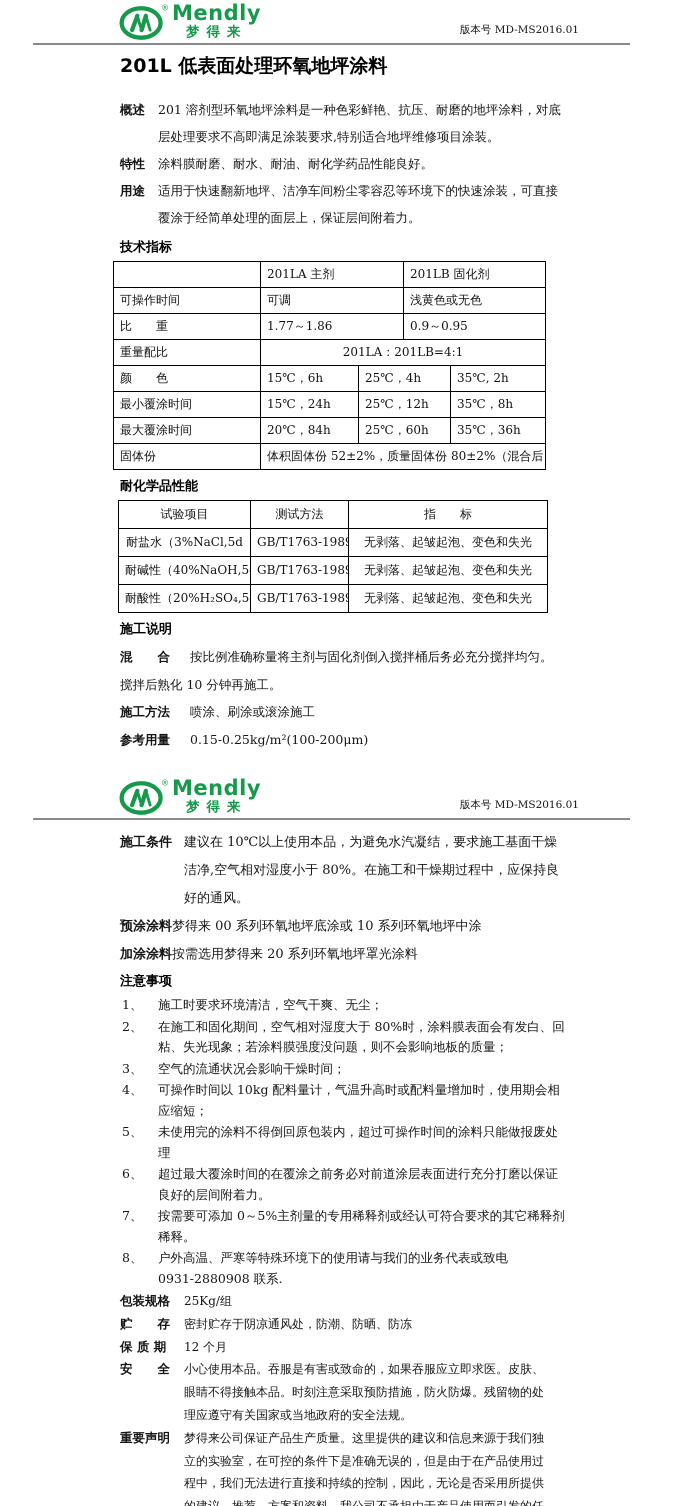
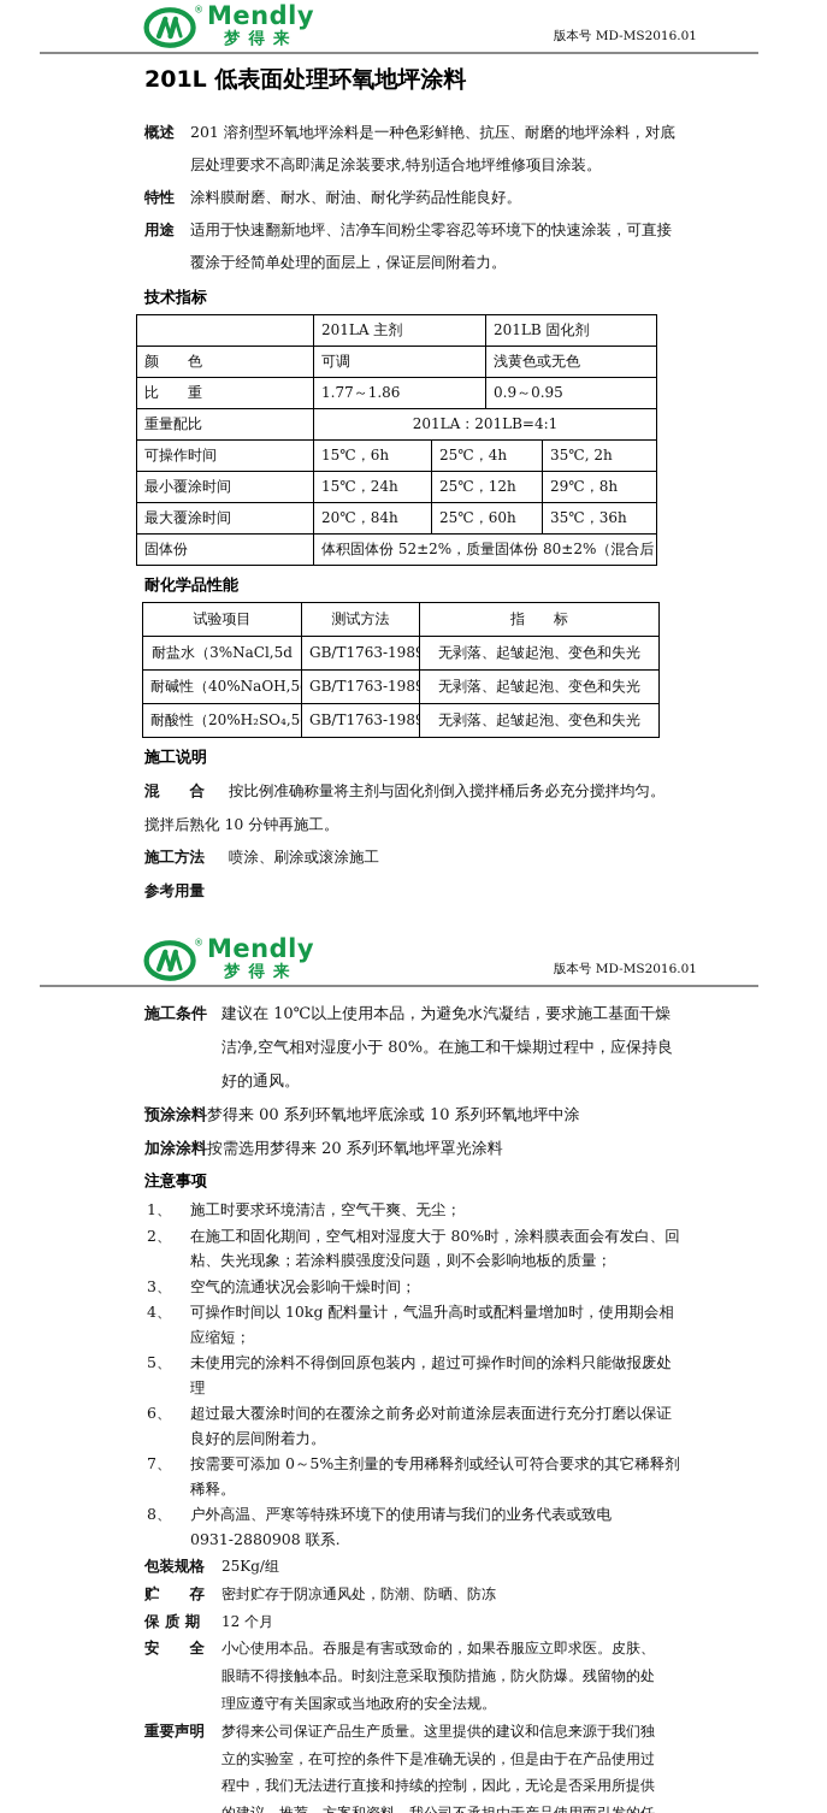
  ®
  Mendly
  梦得来
  版本号 MD-MS2016.01
  201L 低表面处理环氧地坪涂料
  概述
  201 溶剂型环氧地坪涂料是一种色彩鲜艳、抗压、耐磨的地坪涂料，对底
  层处理要求不高即满足涂装要求,特别适合地坪维修项目涂装。
  特性
  涂料膜耐磨、耐水、耐油、耐化学药品性能良好。
  用途
  适用于快速翻新地坪、洁净车间粉尘零容忍等环境下的快速涂装，可直接
  覆涂于经简单处理的面层上，保证层间附着力。
  技术指标
  	201LA 主剂	201LB 固化剂
- 可操作时间	可调	浅黄色或无色
+ 颜 色	可调	浅黄色或无色
  比 重	1.77～1.86	0.9～0.95
  重量配比	201LA：201LB=4:1
- 颜 色	15℃，6h	25℃，4h	35℃, 2h
+ 可操作时间	15℃，6h	25℃，4h	35℃, 2h
- 最小覆涂时间	15℃，24h	25℃，12h	35℃，8h
+ 最小覆涂时间	15℃，24h	25℃，12h	29℃，8h
  最大覆涂时间	20℃，84h	25℃，60h	35℃，36h
  固体份	体积固体份 52±2%，质量固体份 80±2%（混合后
  耐化学品性能
  试验项目	测试方法	指 标
  耐盐水（3%NaCl,5d	GB/T1763-198	无剥落、起皱起泡、变色和失光
  耐碱性（40%NaOH,5	GB/T1763-198	无剥落、起皱起泡、变色和失光
  耐酸性（20%H₂SO₄,5	GB/T1763-198	无剥落、起皱起泡、变色和失光
  施工说明
  混 合
  按比例准确称量将主剂与固化剂倒入搅拌桶后务必充分搅拌均匀。
  搅拌后熟化 10 分钟再施工。
  施工方法
  喷涂、刷涂或滚涂施工
  参考用量
- 0.15-0.25kg/m²(100-200μm)
  ®
  Mendly
  梦得来
  版本号 MD-MS2016.01
  施工条件
  建议在 10℃以上使用本品，为避免水汽凝结，要求施工基面干燥
  洁净,空气相对湿度小于 80%。在施工和干燥期过程中，应保持良
  好的通风。
  预涂涂料
  梦得来 00 系列环氧地坪底涂或 10 系列环氧地坪中涂
  加涂涂料
  按需选用梦得来 20 系列环氧地坪罩光涂料
  注意事项
  1、
  施工时要求环境清洁，空气干爽、无尘；
  2、
  在施工和固化期间，空气相对湿度大于 80%时，涂料膜表面会有发白、回
  粘、失光现象；若涂料膜强度没问题，则不会影响地板的质量；
  3、
  空气的流通状况会影响干燥时间；
  4、
  可操作时间以 10kg 配料量计，气温升高时或配料量增加时，使用期会相
  应缩短；
  5、
  未使用完的涂料不得倒回原包装内，超过可操作时间的涂料只能做报废处
  理
  6、
  超过最大覆涂时间的在覆涂之前务必对前道涂层表面进行充分打磨以保证
  良好的层间附着力。
  7、
  按需要可添加 0～5%主剂量的专用稀释剂或经认可符合要求的其它稀释剂
  稀释。
  8、
  户外高温、严寒等特殊环境下的使用请与我们的业务代表或致电
  0931-2880908 联系.
  包装规格
  25Kg/组
  贮 存
  密封贮存于阴凉通风处，防潮、防晒、防冻
  保 质 期
  12 个月
  安 全
  小心使用本品。吞服是有害或致命的，如果吞服应立即求医。皮肤、
  眼睛不得接触本品。时刻注意采取预防措施，防火防爆。残留物的处
  理应遵守有关国家或当地政府的安全法规。
  重要声明
  梦得来公司保证产品生产质量。这里提供的建议和信息来源于我们独
  立的实验室，在可控的条件下是准确无误的，但是由于在产品使用过
  程中，我们无法进行直接和持续的控制，因此，无论是否采用所提供
